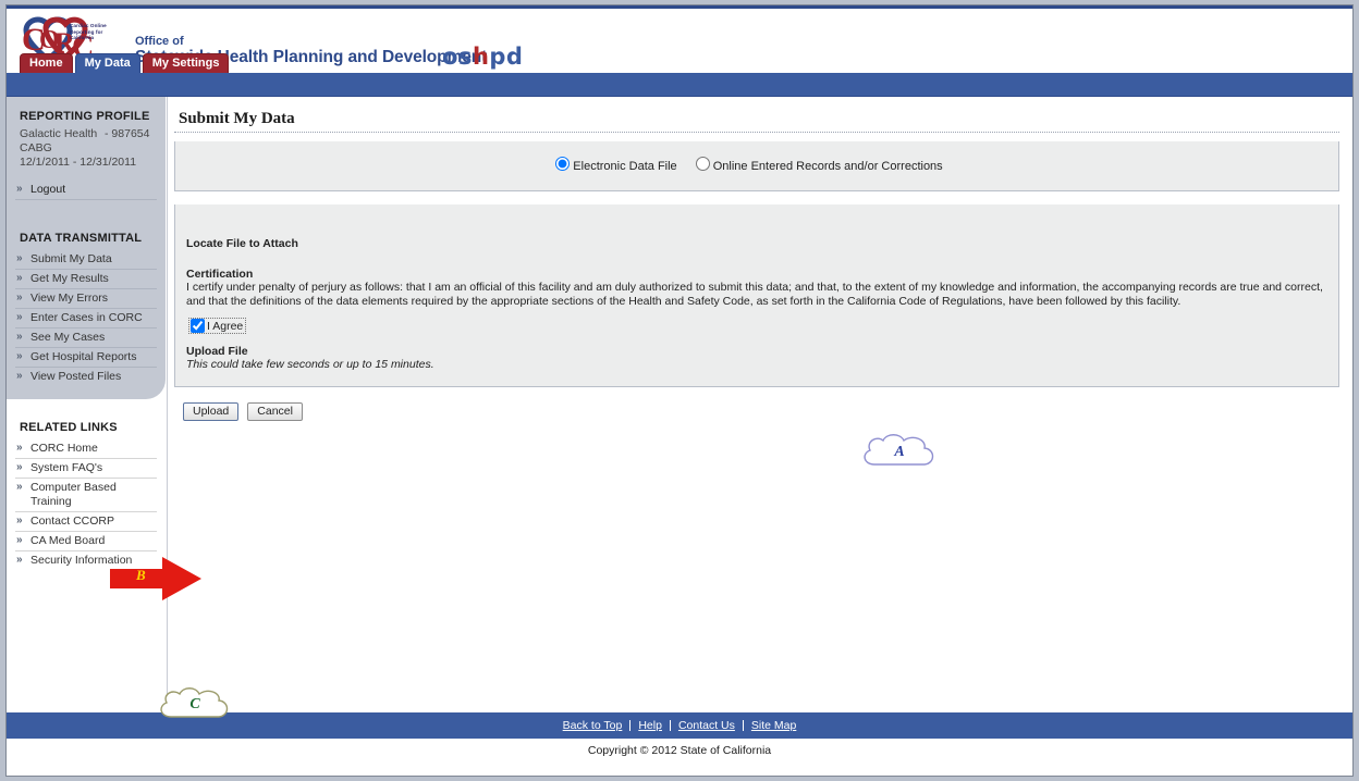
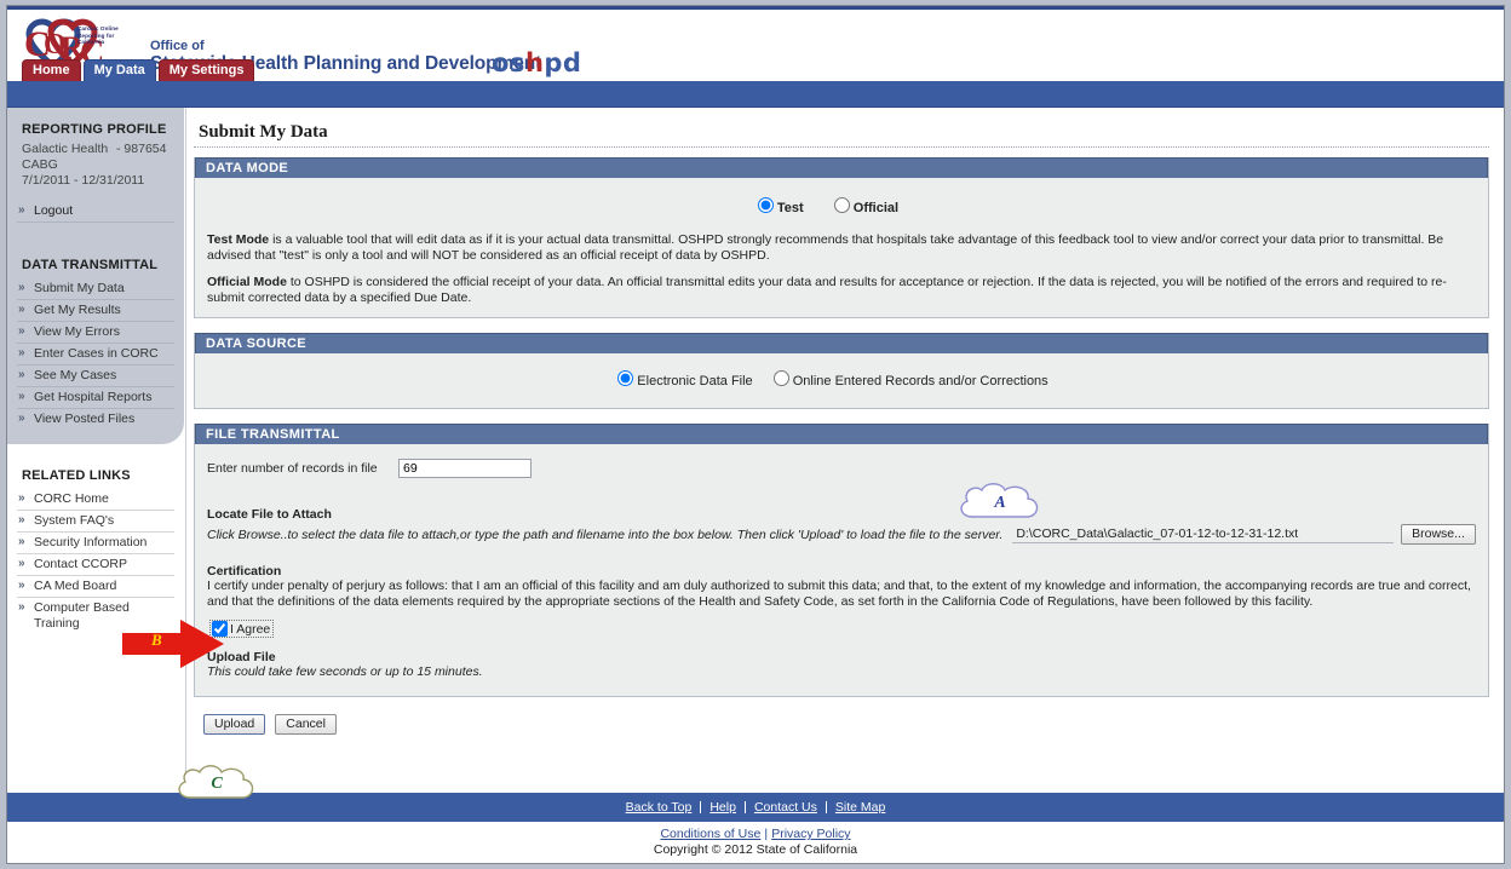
  C
  O
  R
  C
  Office of
  Sealth Planning and Development
  oshpd
  Home
  My Data
  My Settings
  REPORTING PROFILE
  Galactic Health
  -
  987654
  CABG
- 12/1/2011 - 12/31/2011
+ 7/1/2011 - 12/31/2011
  »
  Logout
  DATA TRANSMITTAL
  »
  Submit My Data
  »
  Get My Results
  »
  View My Errors
  »
  Enter Cases in CORC
  »
  See My Cases
  »
  Get Hospital Reports
  »
  View Posted Files
  RELATED LINKS
  »
  CORC Home
  »
  System FAQ's
  »
- Computer Based Training
+ Security Information
  »
  Contact CCORP
  »
  CA Med Board
  »
- Security Information
+ Computer Based Training
  Submit My Data
+ DATA MODE
+ Test Official
+ Test Mode is a valuable tool that will edit data as if it is your actual data transmittal. OSHPD strongly recommends that hospitals take advantage of this feedback tool to view and/or correct your data prior to transmittal. Be advised that "test" is only a tool and will NOT be considered as an official receipt of data by OSHPD.
+ Official Mode to OSHPD is considered the official receipt of your data. An official transmittal edits your data and results for acceptance or rejection. If the data is rejected, you will be notified of the errors and required to re-submit corrected data by a specified Due Date.
+ DATA SOURCE
  Electronic Data File Online Entered Records and/or Corrections
+ FILE TRANSMITTAL
+ Enter number of records in file
+ 69
  Locate File to Attach
+ Click Browse..to select the data file to attach,or type the path and filename into the box below. Then click 'Upload' to load the file to the server.
+ D:\CORC_Data\Galactic_07-01-12-to-12-31-12.txt
+ Browse...
  Certification
  I certify under penalty of perjury as follows: that I am an official of this facility and am duly authorized to submit this data; and that, to the extent of my knowledge and information, the accompanying records are true and correct, and that the definitions of the data elements required by the appropriate sections of the Health and Safety Code, as set forth in the California Code of Regulations, have been followed by this facility.
  I Agree
  Upload File
  This could take few seconds or up to 15 minutes.
  Upload
  Cancel
  Back to Top
  Help
  Contact Us
  Site Map
+ Conditions of Use | Privacy Policy
  Copyright © 2012 State of California
  A
  B
  C
